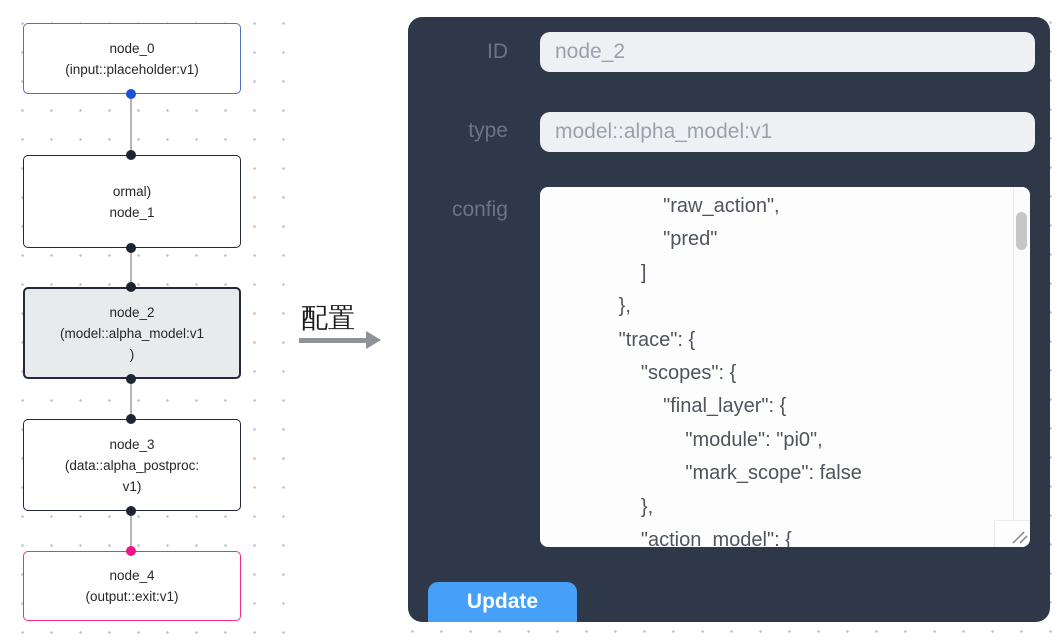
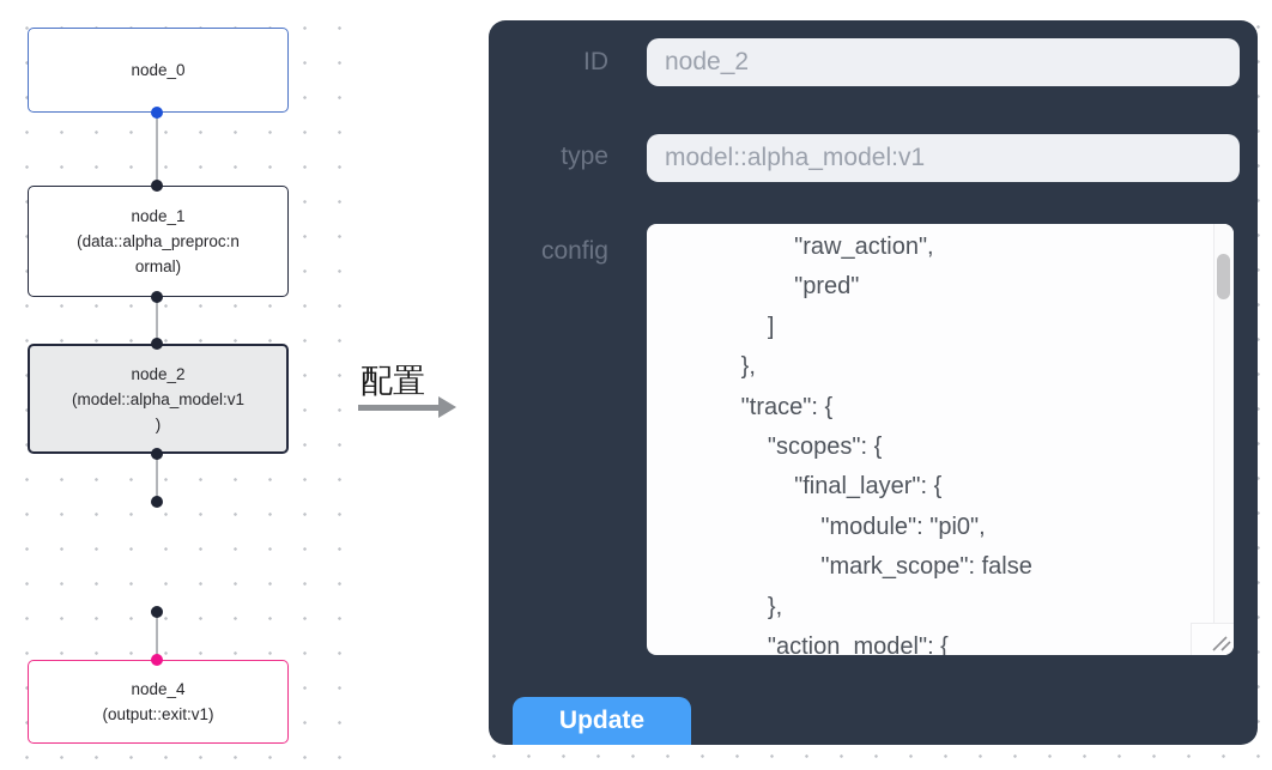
  node_0
- (input::placeholder:v1)
- ormal)
+ node_1
+ (data::alpha_preproc:n
- node_1
+ ormal)
  node_2
  (model::alpha_model:v1
  )
- node_3
- (data::alpha_postproc:
- v1)
  node_4
  (output::exit:v1)
  配置
  ID
  node_2
  type
  model::alpha_model:v1
  config
  "raw_action",
  "pred"
  ]
  },
  "trace": {
  "scopes": {
  "final_layer": {
  "module": "pi0",
  "mark_scope": false
  },
  "action_model": {
  Update
